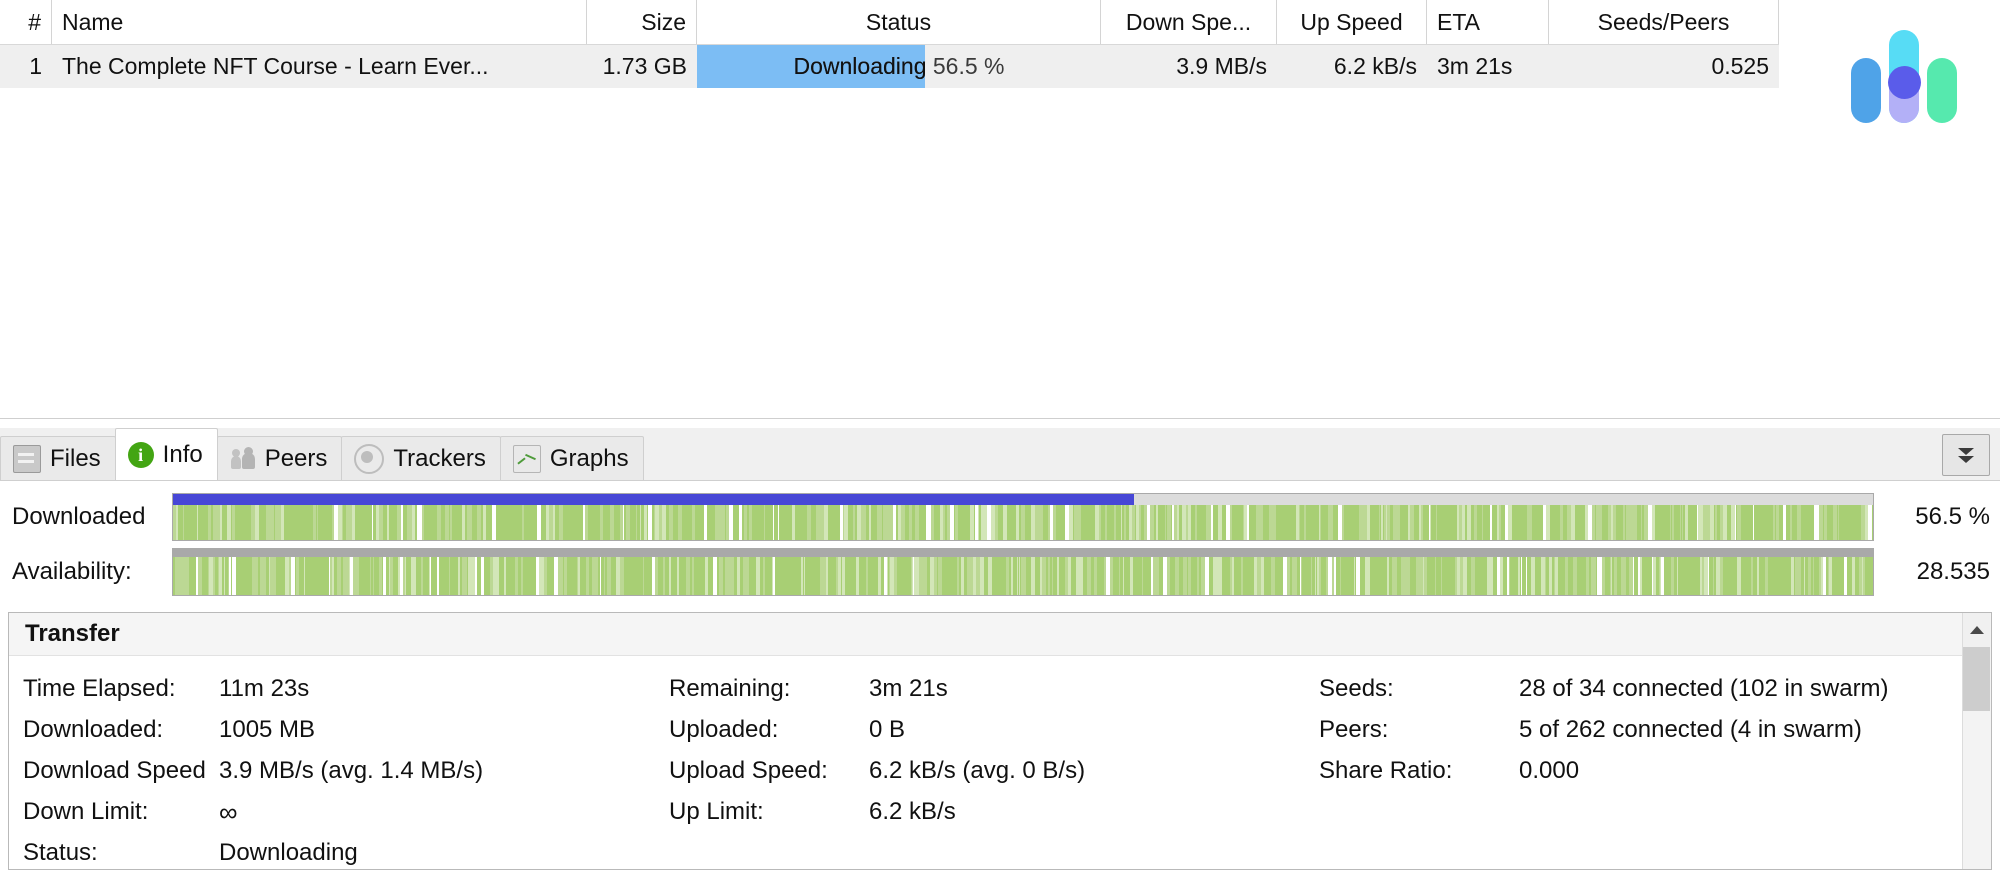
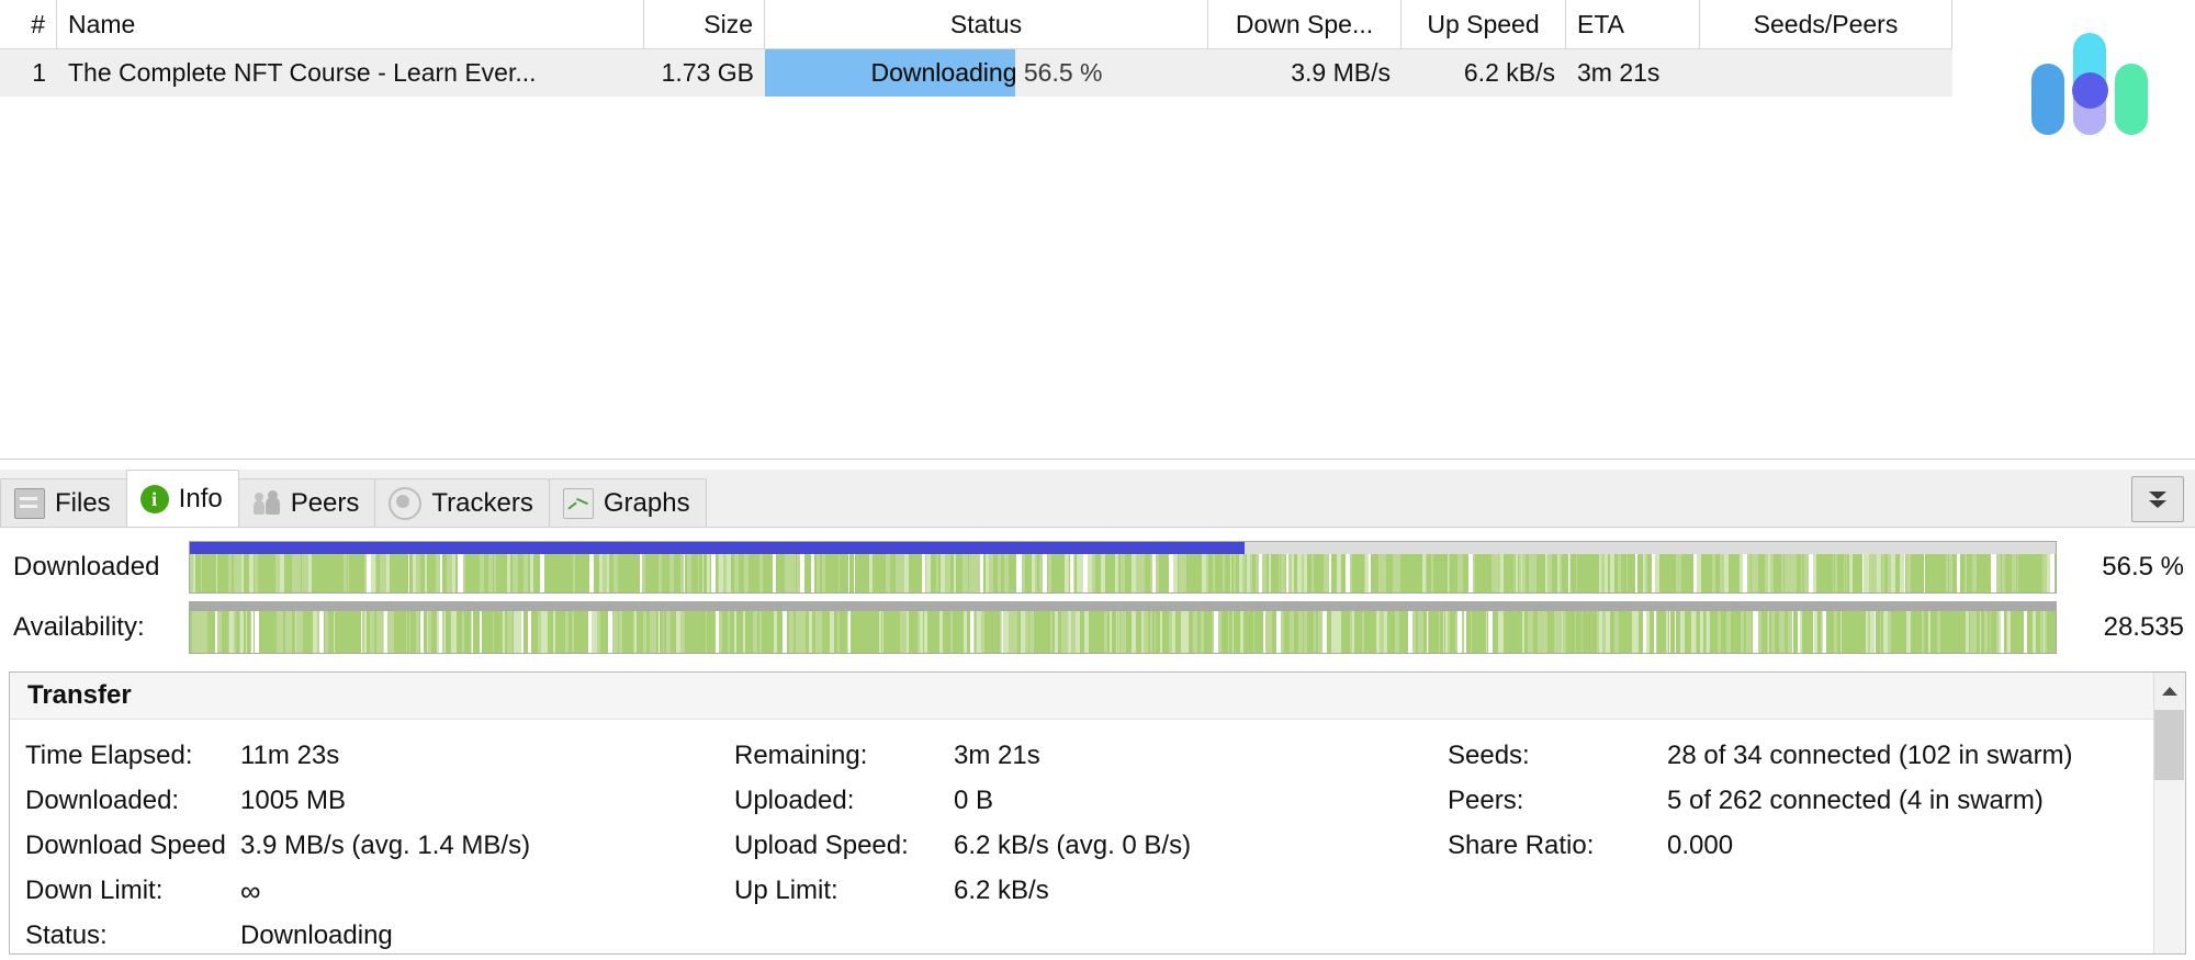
  #
  Name
  Size
  Status
  Down Spe...
  Up Speed
  ETA
  Seeds/Peers
  1
  The Complete NFT Course - Learn Ever...
  1.73 GB
  Downloading 56.5 %
  3.9 MB/s
  6.2 kB/s
  3m 21s
- 0.525
  Files
  i
  Info
  Peers
  Trackers
  Graphs
  Downloaded
  56.5 %
  Availability:
  28.535
  Transfer
  Time Elapsed:
  11m 23s
  Downloaded:
  1005 MB
  Download Speed
  3.9 MB/s (avg. 1.4 MB/s)
  Down Limit:
  ∞
  Status:
  Downloading
  Remaining:
  3m 21s
  Uploaded:
  0 B
  Upload Speed:
  6.2 kB/s (avg. 0 B/s)
  Up Limit:
  6.2 kB/s
  Seeds:
  28 of 34 connected (102 in swarm)
  Peers:
  5 of 262 connected (4 in swarm)
  Share Ratio:
  0.000
